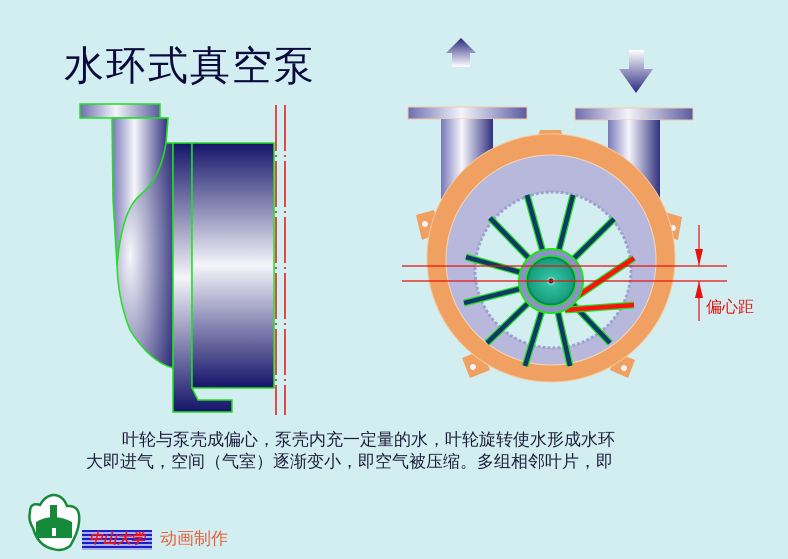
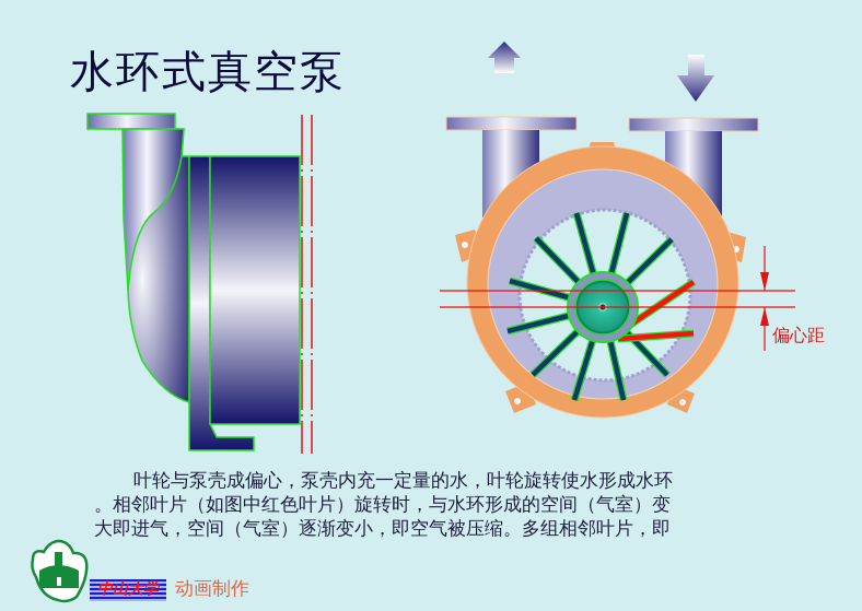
  水环式真空泵
  偏心距
  叶轮与泵壳成偏心，泵壳内充一定量的水，叶轮旋转使水形成水环
+ 。相邻叶片（如图中红色叶片）旋转时，与水环形成的空间（气室）变
  大即进气，空间（气室）逐渐变小，即空气被压缩。多组相邻叶片，即
  中山大学
  动画制作
